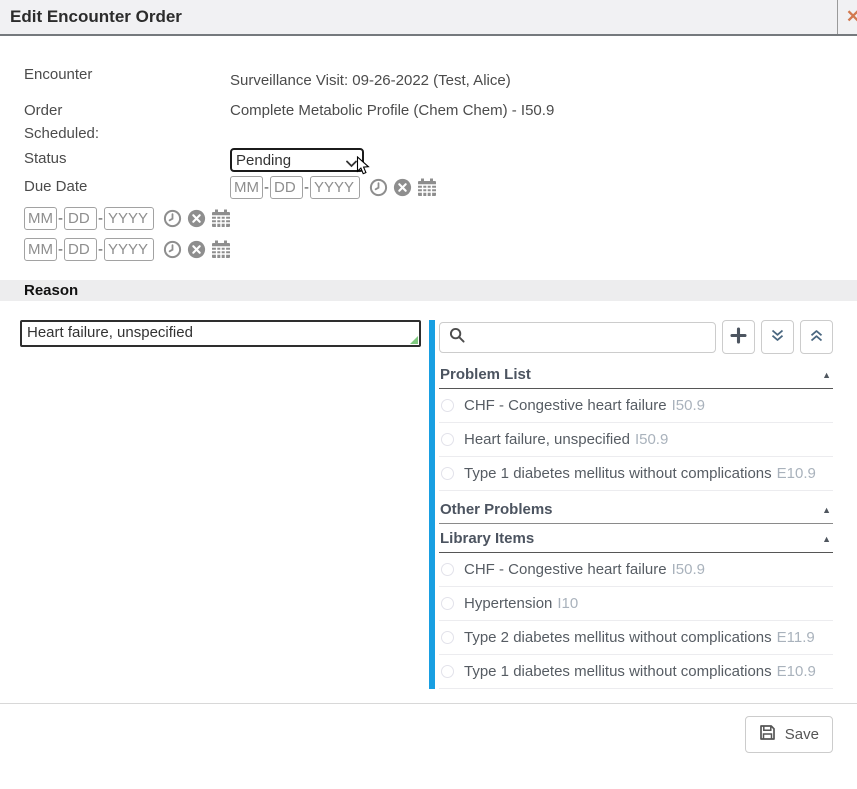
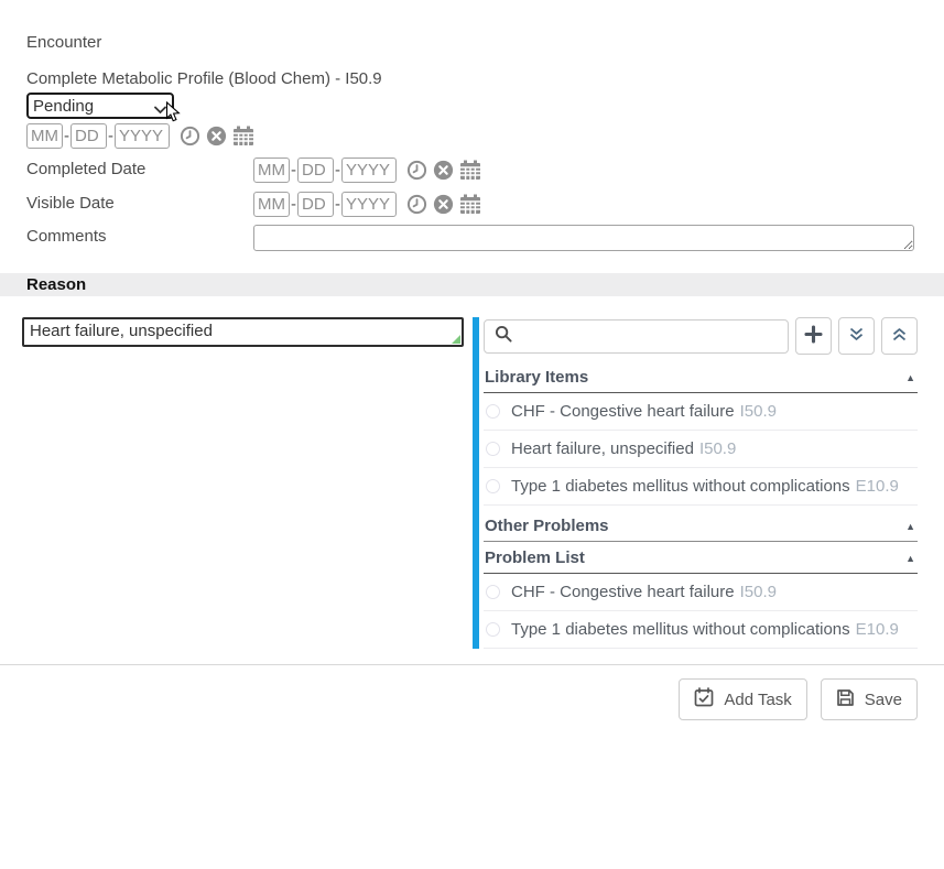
- Edit Encounter Order
- ✕
  Encounter
- Surveillance Visit: 09-26-2022 (Test, Alice)
- Order
- Complete Metabolic Profile (Chem Chem) - I50.9
+ Complete Metabolic Profile (Blood Chem) - I50.9
- Scheduled:
- Status
  Pending
- Due Date
  MM
  -
  DD
  -
  YYYY
+ Completed Date
  MM
  -
  DD
  -
  YYYY
+ Visible Date
  MM
  -
  DD
  -
  YYYY
+ Comments
  Reason
  Heart failure, unspecified
- Problem List
+ Library Items
  ▲
  CHF - Congestive heart failure
  I50.9
  Heart failure, unspecified
  I50.9
  Type 1 diabetes mellitus without complications
  E10.9
  Other Problems
  ▲
- Library Items
+ Problem List
  ▲
  CHF - Congestive heart failure
  I50.9
- Hypertension
- I10
- Type 2 diabetes mellitus without complications
- E11.9
  Type 1 diabetes mellitus without complications
  E10.9
+ Add Task
  Save
